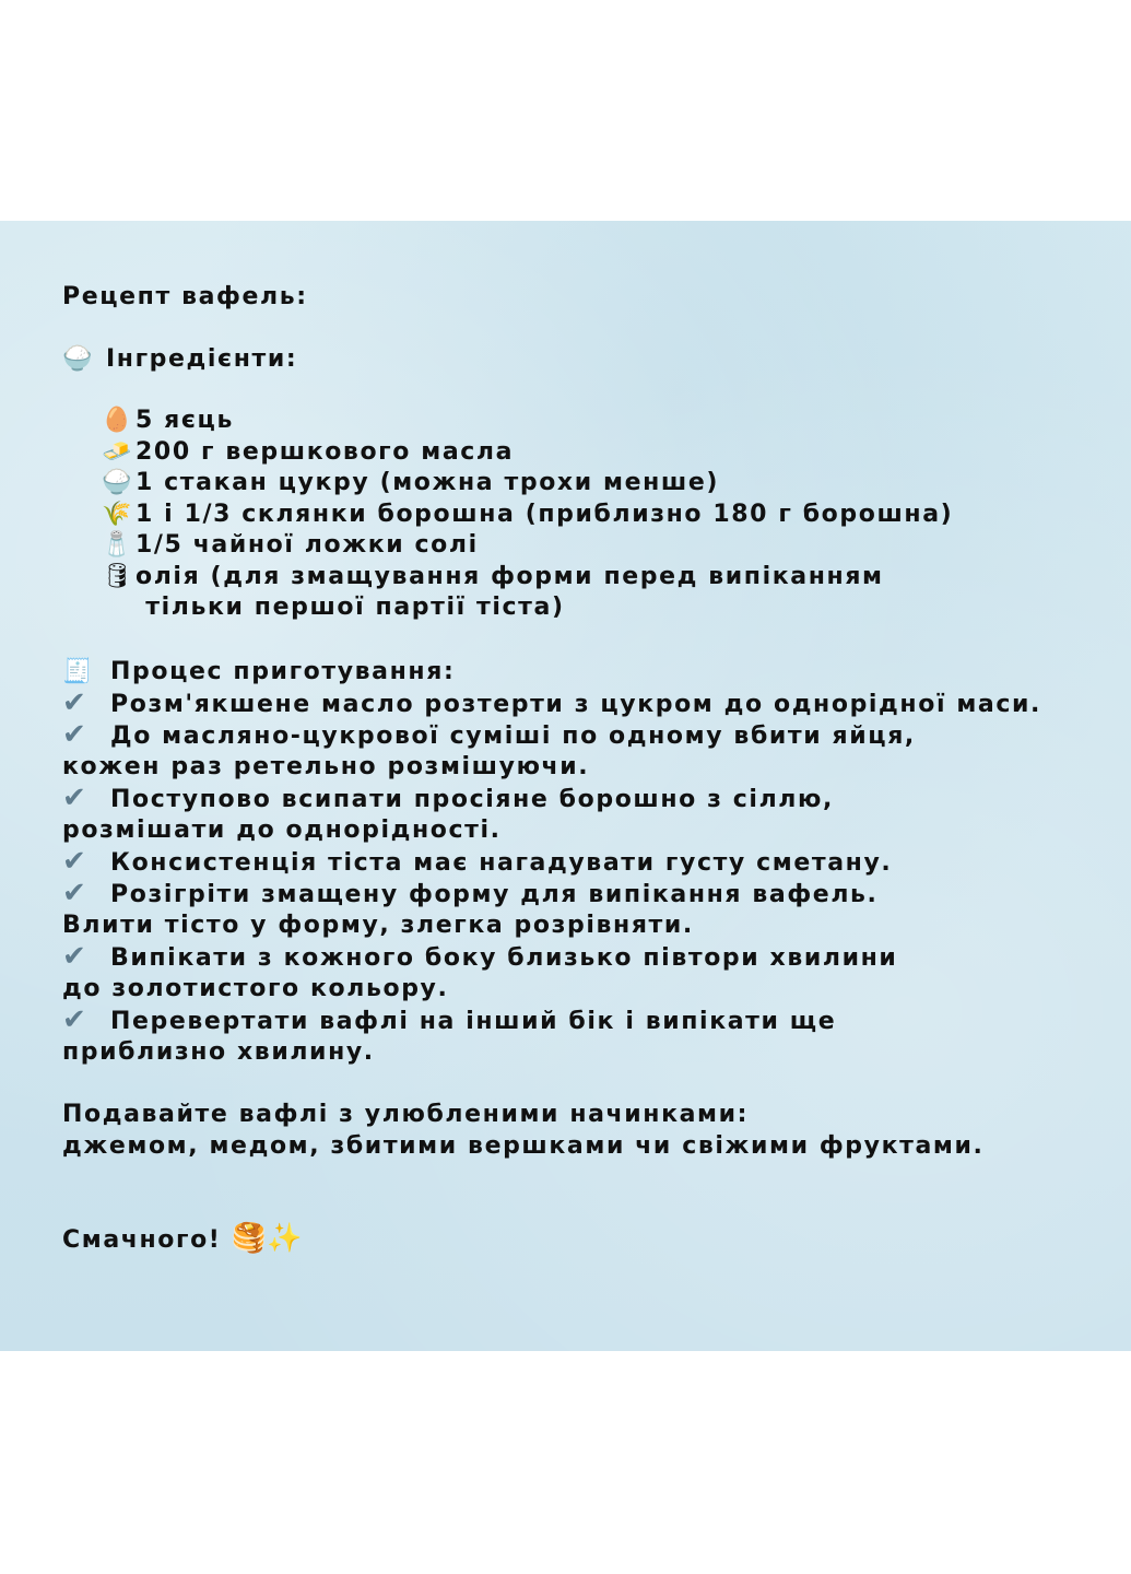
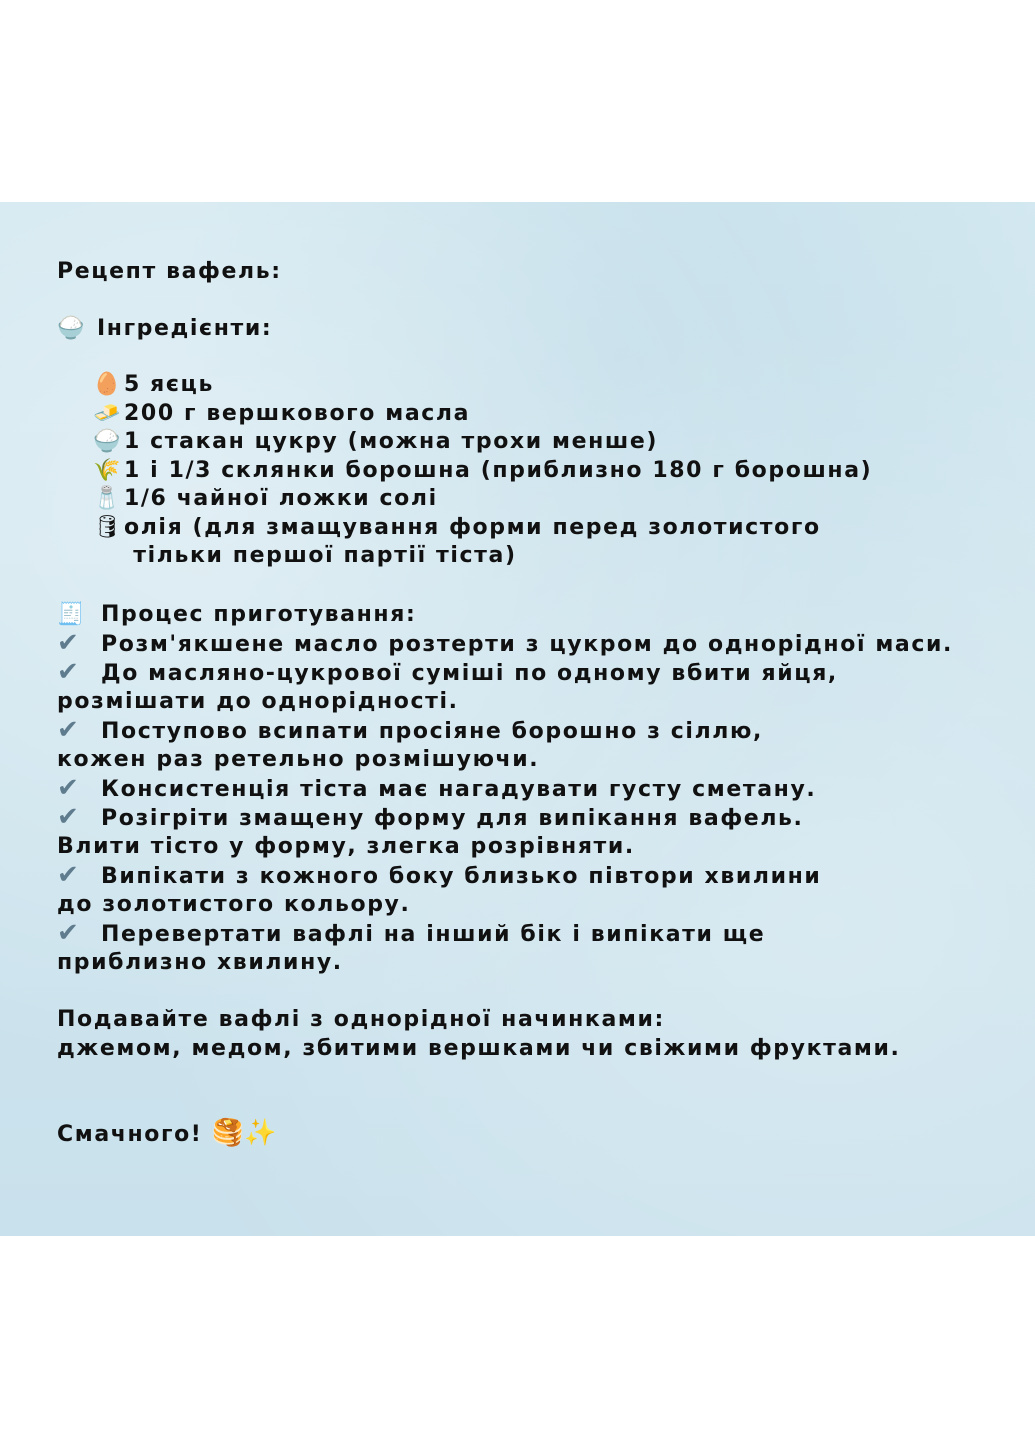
  Рецепт вафель:
  🍚 Інгредієнти:
  🥚 5 яєць
  🧈 200 г вершкового масла
  🍚 1 стакан цукру (можна трохи менше)
  🌾 1 і 1/3 склянки борошна (приблизно 180 г борошна)
- 🧂 1/5 чайної ложки солі
+ 🧂 1/6 чайної ложки солі
- 🛢олія (для змащування форми перед випіканням
+ 🛢олія (для змащування форми перед золотистого
  тільки першої партії тіста)
  🧾 Процес приготування:
  ✔ Розм'якшене масло розтерти з цукром до однорідної маси.
  ✔ До масляно-цукрової суміші по одному вбити яйця,
- кожен раз ретельно розмішуючи.
+ розмішати до однорідності.
  ✔ Поступово всипати просіяне борошно з сіллю,
- розмішати до однорідності.
+ кожен раз ретельно розмішуючи.
  ✔ Консистенція тіста має нагадувати густу сметану.
  ✔ Розігріти змащену форму для випікання вафель.
  Влити тісто у форму, злегка розрівняти.
  ✔ Випікати з кожного боку близько півтори хвилини
  до золотистого кольору.
  ✔ Перевертати вафлі на інший бік і випікати ще
  приблизно хвилину.
- Подавайте вафлі з улюбленими начинками:
+ Подавайте вафлі з однорідної начинками:
  джемом, медом, збитими вершками чи свіжими фруктами.
  Смачного! 🥞✨
